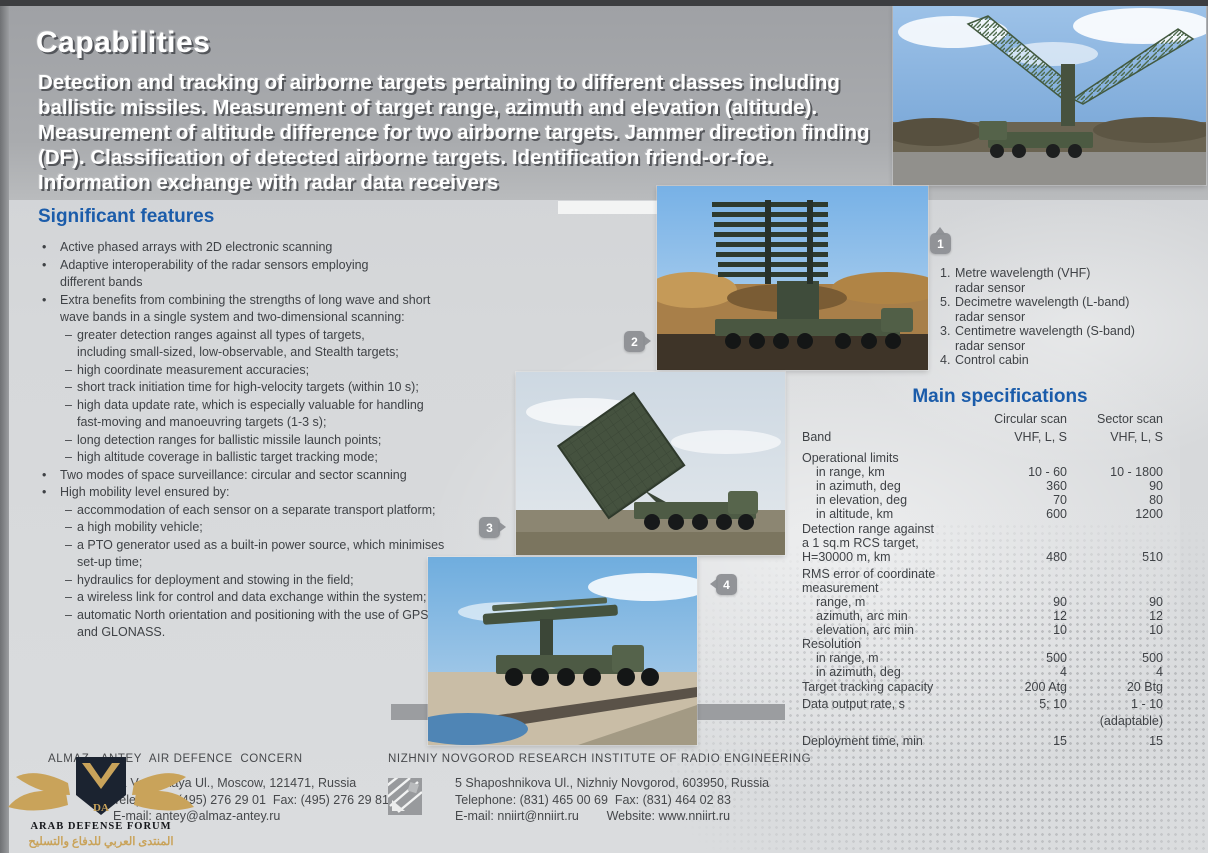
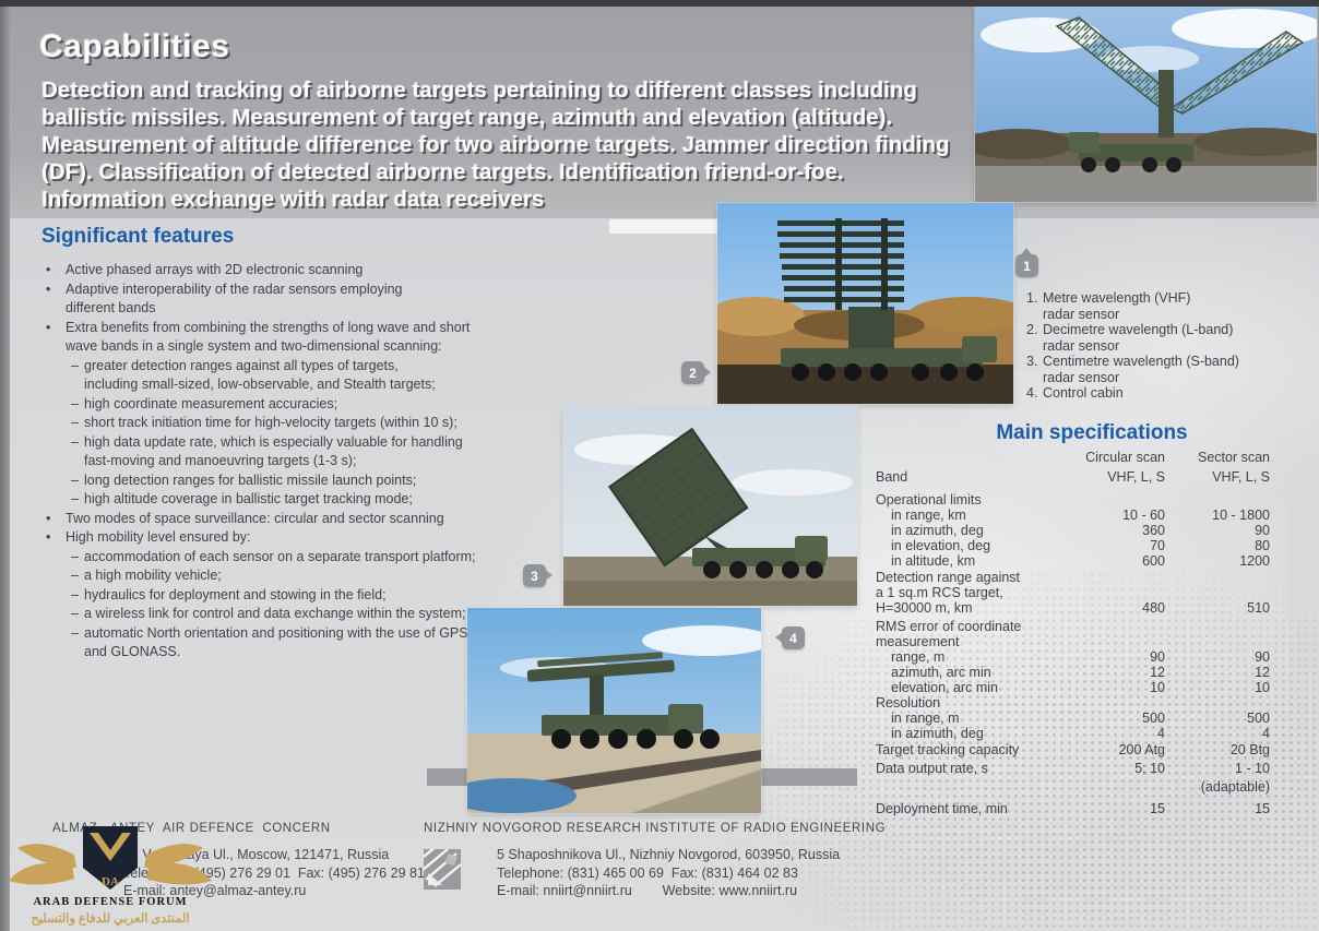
  Capabilities
  Detection and tracking of airborne targets pertaining to different classes including ballistic missiles. Measurement of target range, azimuth and elevation (altitude). Measurement of altitude difference for two airborne targets. Jammer direction finding (DF). Classification of detected airborne targets. Identification friend-or-foe. Information exchange with radar data receivers
  Significant features
  Active phased arrays with 2D electronic scanning
  Adaptive interoperability of the radar sensors employing
  different bands
  Extra benefits from combining the strengths of long wave and short
  wave bands in a single system and two-dimensional scanning:
  greater detection ranges against all types of targets,
  including small-sized, low-observable, and Stealth targets;
  high coordinate measurement accuracies;
  short track initiation time for high-velocity targets (within 10 s);
  high data update rate, which is especially valuable for handling
  fast-moving and manoeuvring targets (1-3 s);
  long detection ranges for ballistic missile launch points;
  high altitude coverage in ballistic target tracking mode;
  Two modes of space surveillance: circular and sector scanning
  High mobility level ensured by:
  accommodation of each sensor on a separate transport platform;
  a high mobility vehicle;
- a PTO generator used as a built-in power source, which minimises
- set-up time;
  hydraulics for deployment and stowing in the field;
  a wireless link for control and data exchange within the system;
  automatic North orientation and positioning with the use of GPS
  and GLONASS.
  1
  2
  3
  4
  1.
  Metre wavelength (VHF)
  radar sensor
- 5.
+ 2.
  Decimetre wavelength (L-band)
  radar sensor
  3.
  Centimetre wavelength (S-band)
  radar sensor
  4.
  Control cabin
  Main specifications
  Circular scan
  Sector scan
  Band
  VHF, L, S
  VHF, L, S
  Operational limits
  in range, km
  10 - 60
  10 - 1800
  in azimuth, deg
  360
  90
  in elevation, deg
  70
  80
  in altitude, km
  600
  1200
  Detection range against
  a 1 sq.m RCS target, H=30000 m, km
  480
  510
  RMS error of coordinate measurement
  range, m
  90
  90
  azimuth, arc min
  12
  12
  elevation, arc min
  10
  10
  Resolution
  in range, m
  500
  500
  in azimuth, deg
  4
  4
  Target tracking capacity
  200 Atg
  20 Btg
  Data output rate, s
  5; 10
  1 - 10
  (adaptable)
  Deployment time, min
  15
  15
  ALMEY AIR DEFENCE CONCERN
  ya Ul., Moscow, 121471, Russia
  ele95) 276 29 01 Fax: (495) 276 29 81
  E-mail: antey@almaz-antey.ru
  NIZHNIY NOVGOROD RESEARCH INSTITUTE OF RADIO ENGINEERING
  5 Shaposhnikova Ul., Nizhniy Novgorod, 603950, Russia
  Telephone: (831) 465 00 69 Fax: (831) 464 02 83
  E-mail: nniirt@nniirt.ru Website: www.nniirt.ru
  DA
  ARAB DEFENSE FORUM
  المنتدى العربي للدفاع والتسليح
